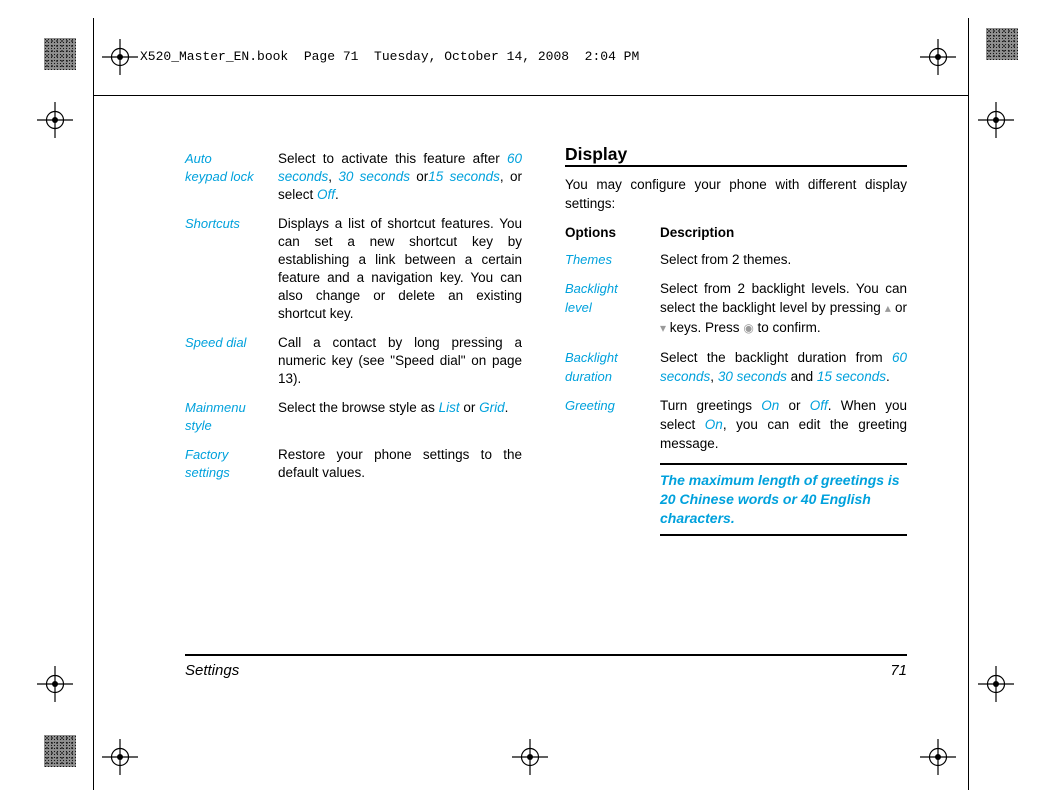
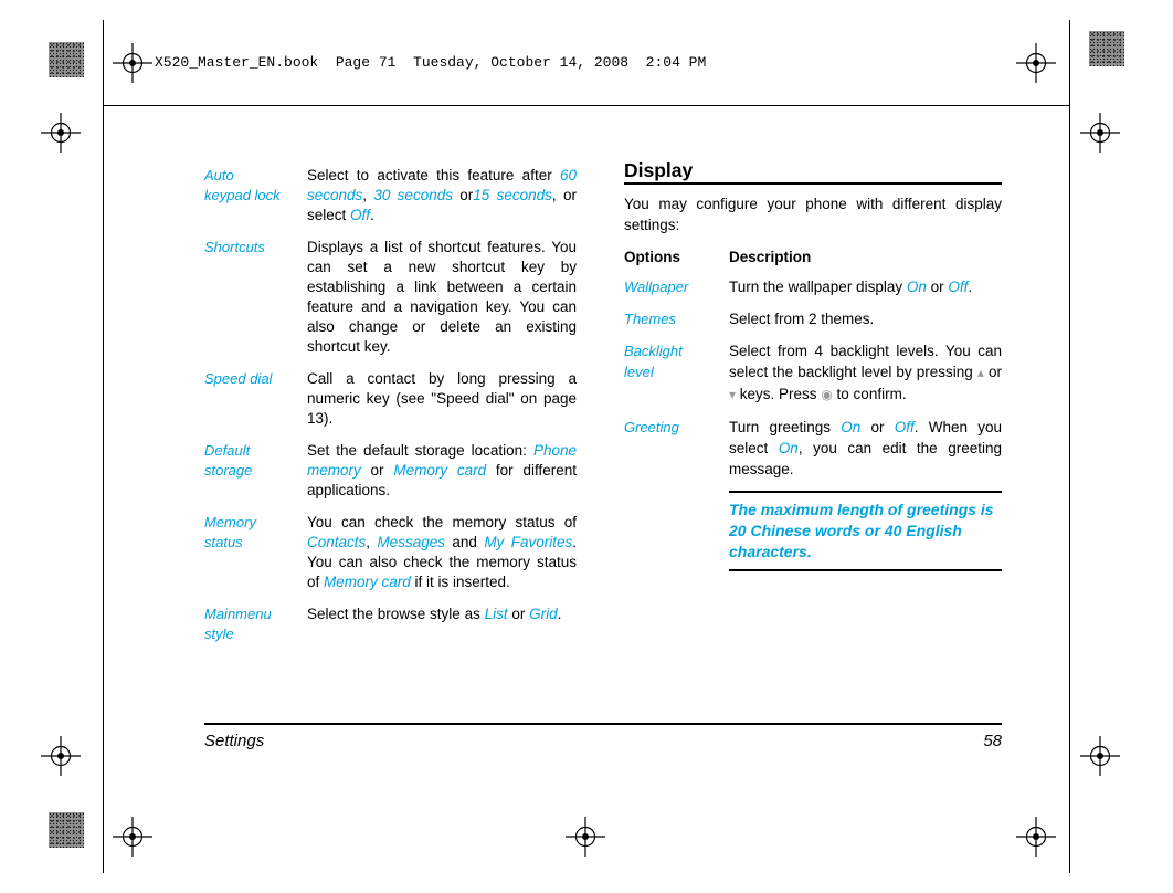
  X520_Master_EN.book Page 71 Tuesday, October 14, 2008 2:04 PM
  Auto keypad lock
  Select to activate this feature after 60 seconds, 30 seconds or15 seconds, or select Off.
  Shortcuts
  Displays a list of shortcut features. You can set a new shortcut key by establishing a link between a certain feature and a navigation key. You can also change or delete an existing shortcut key.
  Speed dial
  Call a contact by long pressing a numeric key (see "Speed dial" on page 13).
+ Default storage
+ Set the default storage location: Phone memory or Memory card for different applications.
+ Memory status
+ You can check the memory status of Contacts, Messages and My Favorites. You can also check the memory status of Memory card if it is inserted.
  Mainmenu style
  Select the browse style as List or Grid.
- Factory settings
- Restore your phone settings to the default values.
  Display
  You may configure your phone with different display settings:
  Options
  Description
+ Wallpaper
+ Turn the wallpaper display On or Off.
  Themes
  Select from 2 themes.
  Backlight level
- Select from 2 backlight levels. You can select the backlight level by pressing ▴ or ▾ keys. Press ◉ to confirm.
+ Select from 4 backlight levels. You can select the backlight level by pressing ▴ or ▾ keys. Press ◉ to confirm.
- Backlight duration
- Select the backlight duration from 60 seconds, 30 seconds and 15 seconds.
  Greeting
  Turn greetings On or Off. When you select On, you can edit the greeting message.
  The maximum length of greetings is 20 Chinese words or 40 English characters.
  Settings
- 71
+ 58
